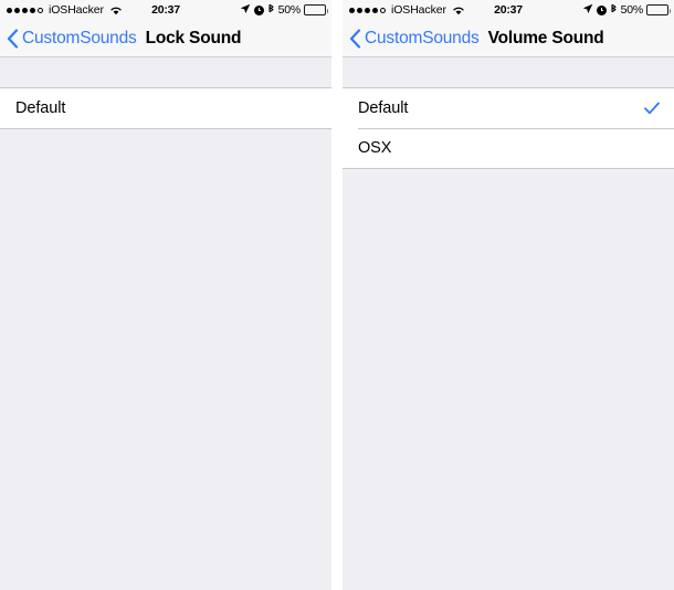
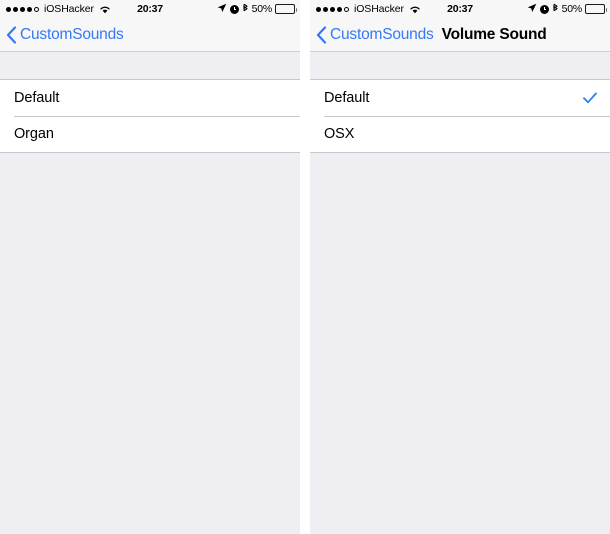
  iOSHacker
  20:37
  50%
  CustomSounds
- Lock Sound
  Default
+ Organ
  iOSHacker
  20:37
  50%
  CustomSounds
  Volume Sound
  Default
  OSX
